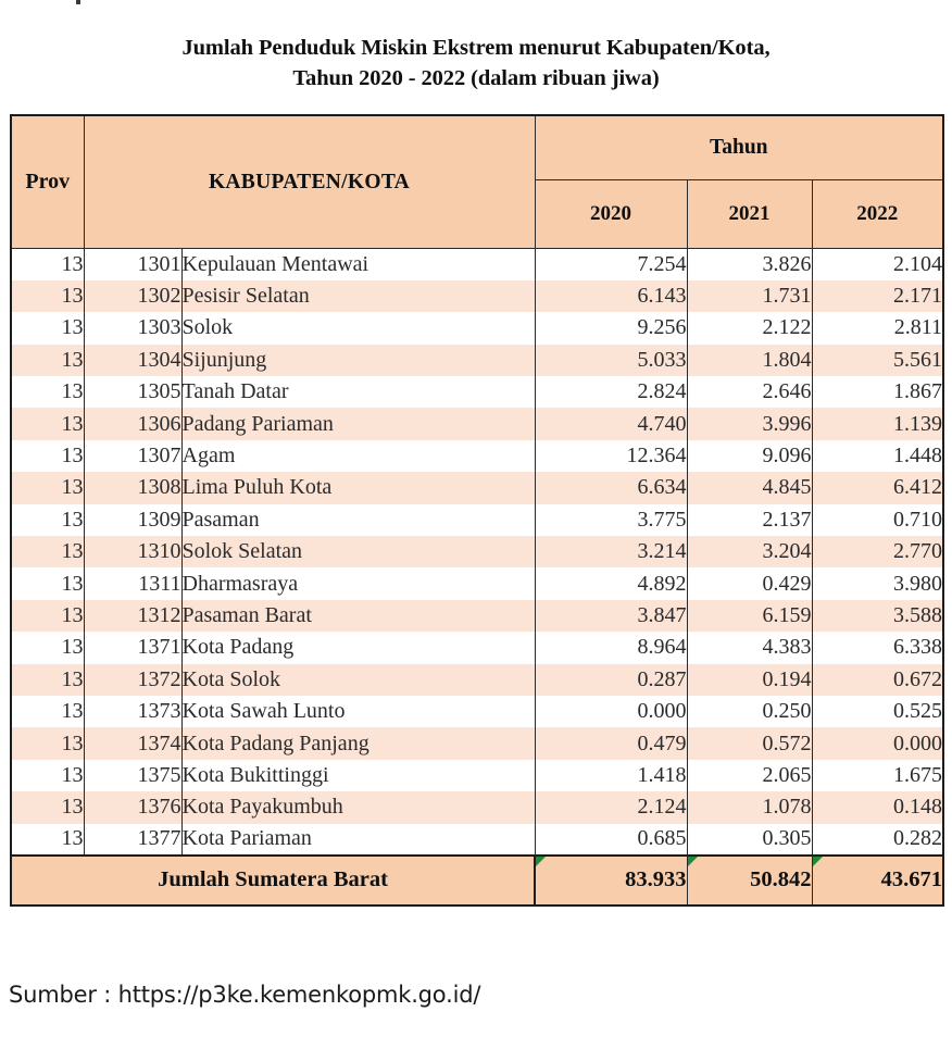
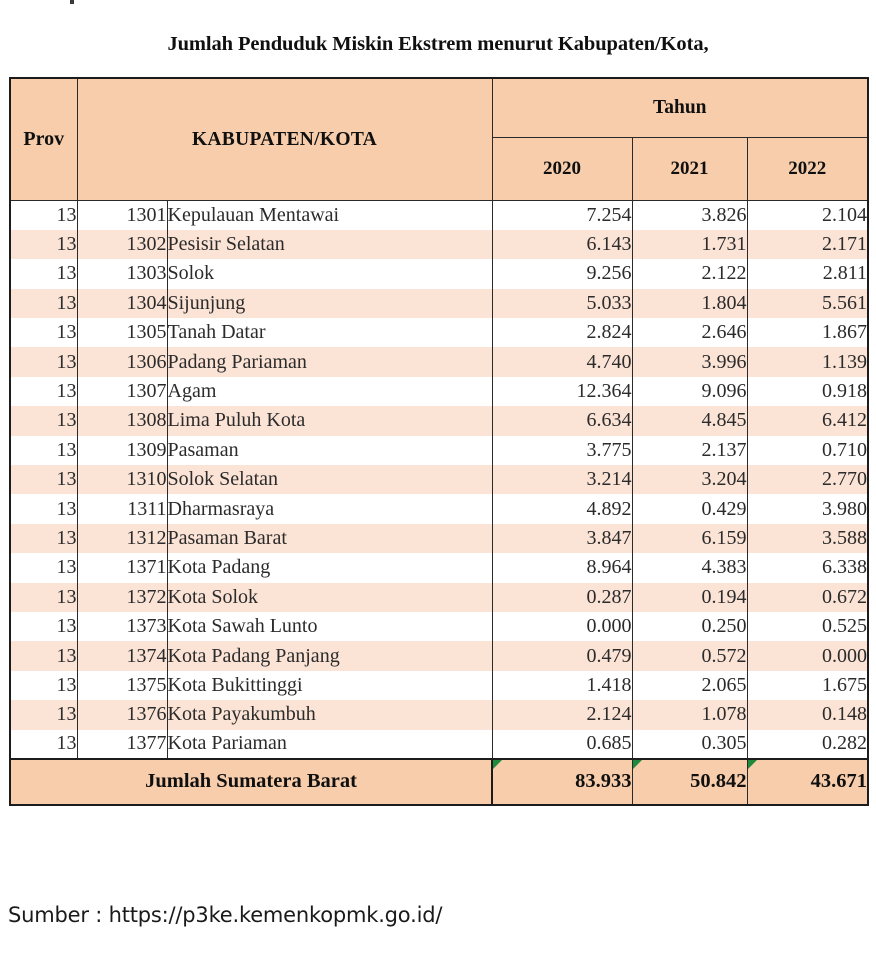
  Jumlah Penduduk Miskin Ekstrem menurut Kabupaten/Kota,
- Tahun 2020 - 2022 (dalam ribuan jiwa)
  Prov	KABUPATEN/KOTA	Tahun
  2020	2021	2022
  13	1301	Kepulauan Mentawai	7.254	3.826	2.104
  13	1302	Pesisir Selatan	6.143	1.731	2.171
  13	1303	Solok	9.256	2.122	2.811
  13	1304	Sijunjung	5.033	1.804	5.561
  13	1305	Tanah Datar	2.824	2.646	1.867
  13	1306	Padang Pariaman	4.740	3.996	1.139
- 13	1307	Agam	12.364	9.096	1.448
+ 13	1307	Agam	12.364	9.096	0.918
  13	1308	Lima Puluh Kota	6.634	4.845	6.412
  13	1309	Pasaman	3.775	2.137	0.710
  13	1310	Solok Selatan	3.214	3.204	2.770
  13	1311	Dharmasraya	4.892	0.429	3.980
  13	1312	Pasaman Barat	3.847	6.159	3.588
  13	1371	Kota Padang	8.964	4.383	6.338
  13	1372	Kota Solok	0.287	0.194	0.672
  13	1373	Kota Sawah Lunto	0.000	0.250	0.525
  13	1374	Kota Padang Panjang	0.479	0.572	0.000
  13	1375	Kota Bukittinggi	1.418	2.065	1.675
  13	1376	Kota Payakumbuh	2.124	1.078	0.148
  13	1377	Kota Pariaman	0.685	0.305	0.282
  Jumlah Sumatera Barat	83.933	50.842	43.671
  Sumber : https://p3ke.kemenkopmk.go.id/
